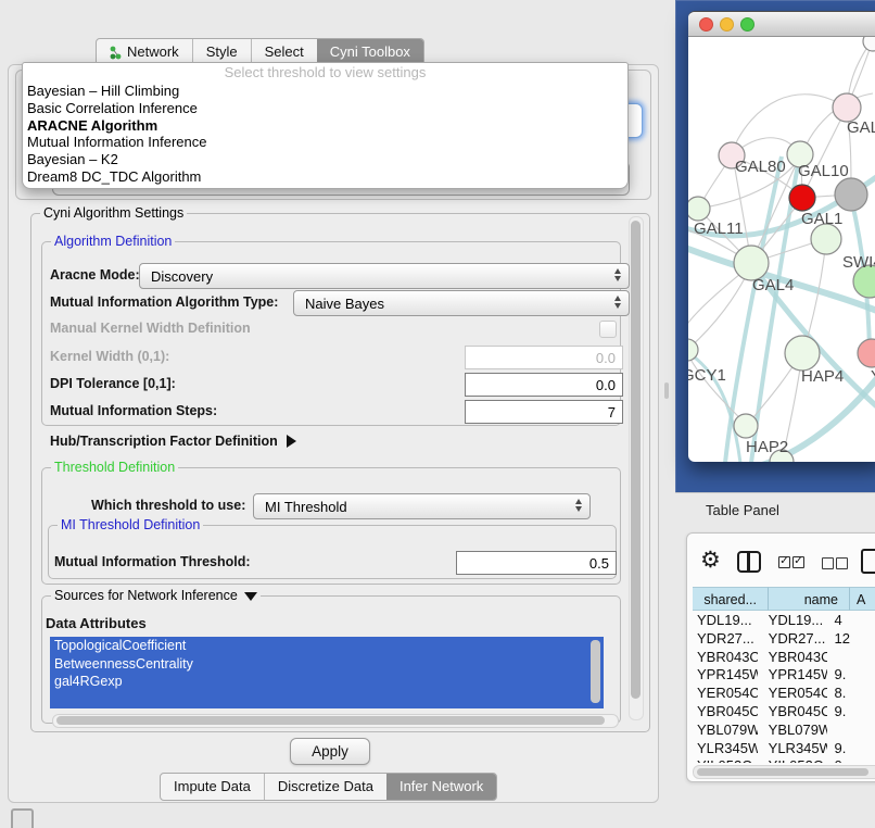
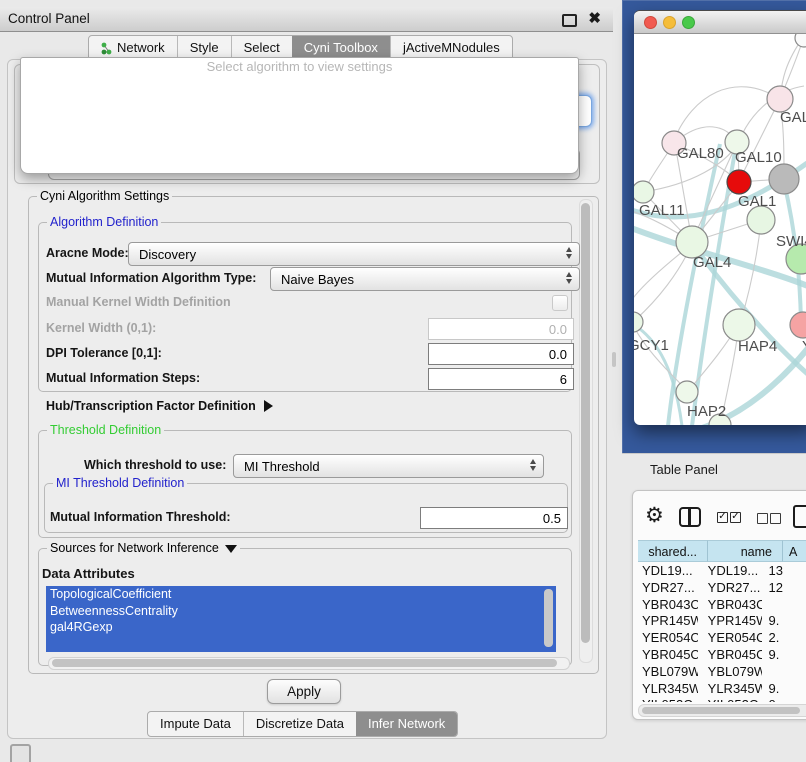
+ Control Panel
+ ✖
  Network
  Style
  Select
  Cyni Toolbox
+ jActiveMNodules
- Select threshold to view settings
+ Select algorithm to view settings
- Bayesian – Hill Climbing
- Basic Correlation Inference
- ARACNE Algorithm
- Mutual Information Inference
- Bayesian – K2
- Dream8 DC_TDC Algorithm
  Cyni Algorithm Settings
  Algorithm Definition
  Aracne Mode:
  Discovery
  Mutual Information Algorithm Type:
  Naive Bayes
  Manual Kernel Width Definition
  Kernel Width (0,1):
  0.0
  DPI Tolerance [0,1]:
  0.0
  Mutual Information Steps:
- 7
+ 6
  Hub/Transcription Factor Definition
  Threshold Definition
  Which threshold to use:
  MI Threshold
  MI Threshold Definition
  Mutual Information Threshold:
  0.5
  Sources for Network Inference
  Data Attributes
  TopologicalCoefficient
  BetweennessCentrality
  gal4RGexp
  Apply
  Impute Data
  Discretize Data
  Infer Network
  GAL80
  GAL10
  GAL1
  GAL11
  GAL4
  SWI
  GCY1
  HAP4
  HAP2
  Table Panel
  ⚙
  ✓
  ✓
  shared...
  name
  A
  YDL19...
  YDL19...
- 4
+ 13
  YDR27...
  YDR27...
  12
  YBR043C
  YBR043C
  YPR145W
  YPR145W
  9.
  YER054C
  YER054C
- 8.
+ 2.
  YBR045C
  YBR045C
  9.
  YBL079W
  YBL079W
  YLR345W
  YLR345W
  9.
